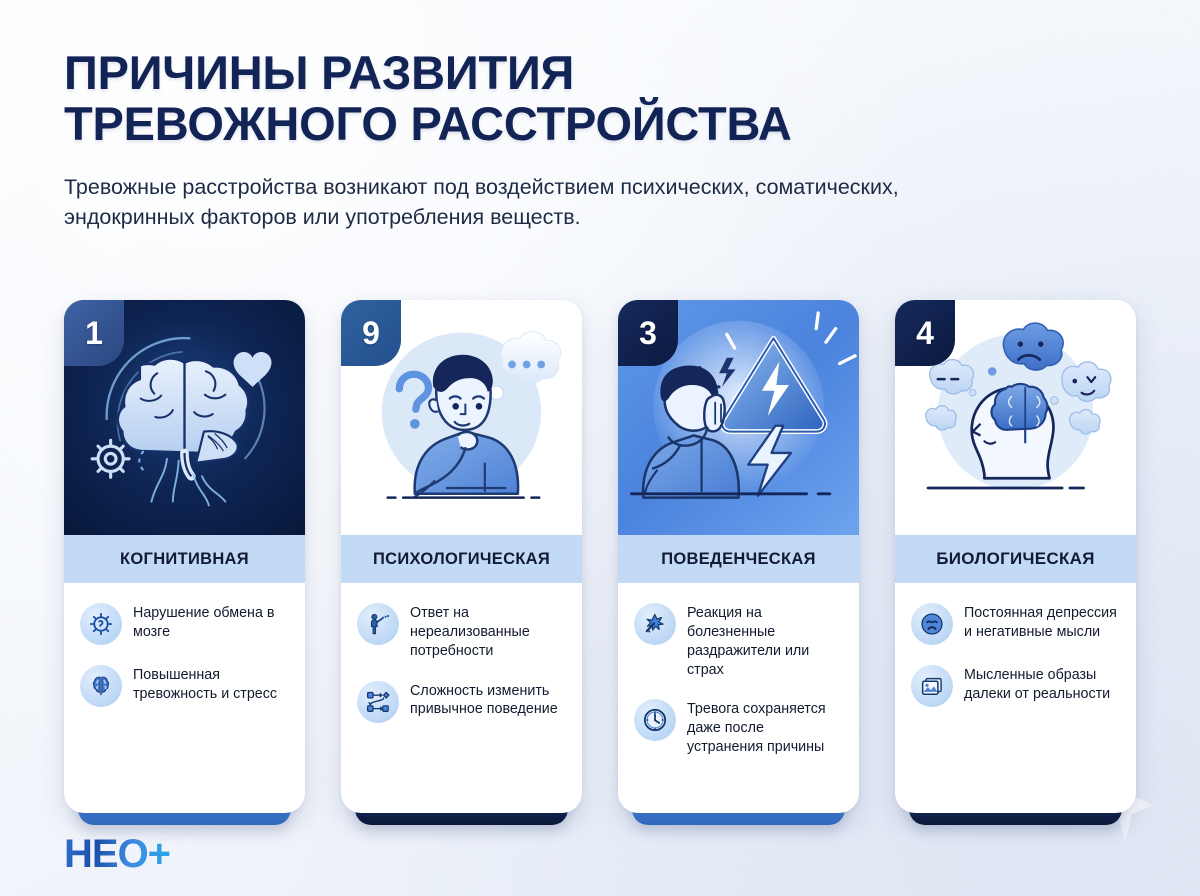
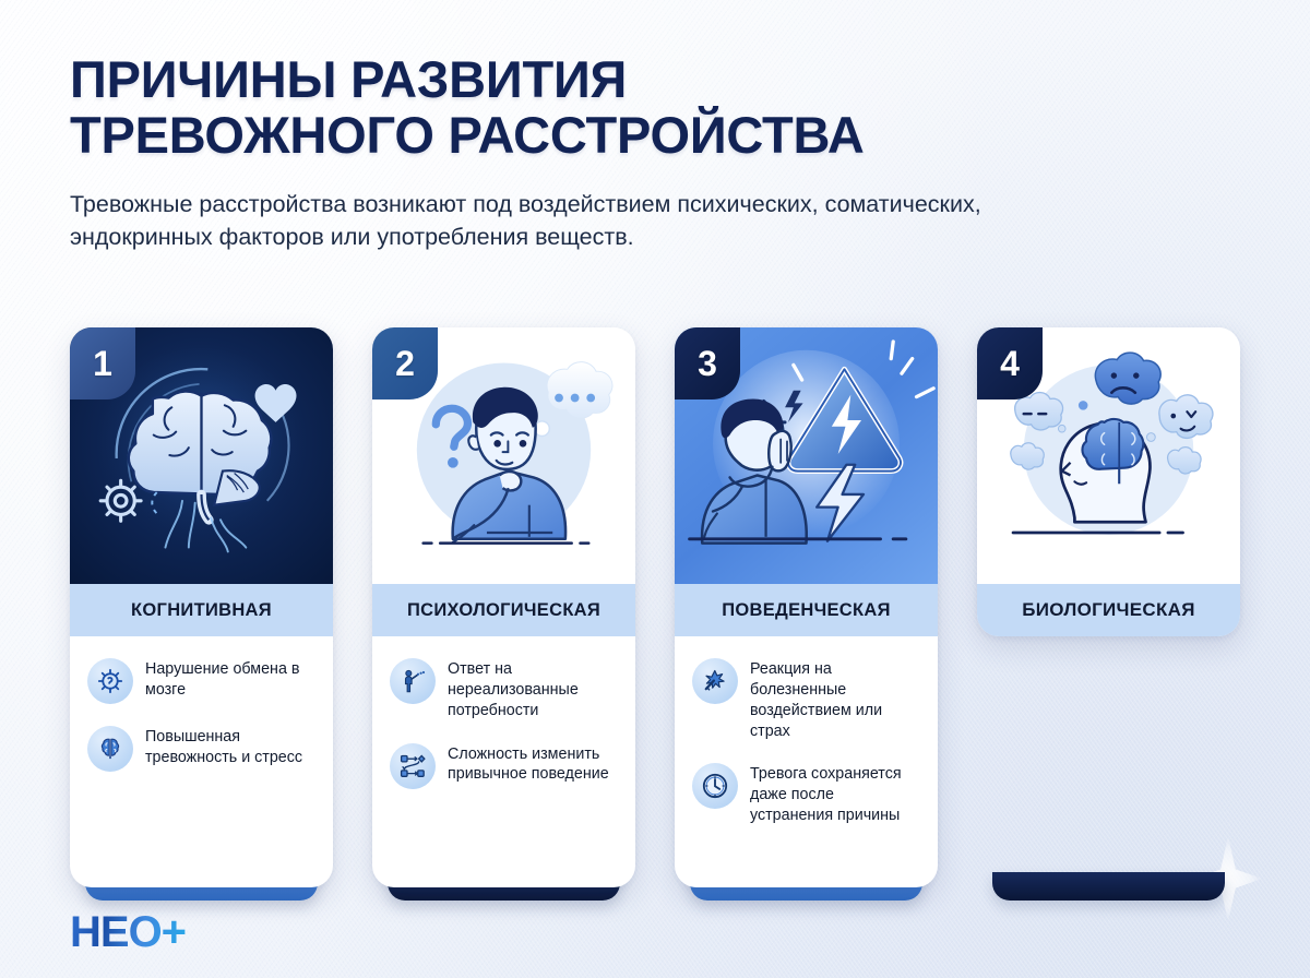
  ПРИЧИНЫ РАЗВИТИЯ
  ТРЕВОЖНОГО РАССТРОЙСТВА
  Тревожные расстройства возникают под воздействием психических, соматических, эндокринных факторов или употребления веществ.
  1
  КОГНИТИВНАЯ
  Нарушение обмена в мозге
  Повышенная тревожность и стресс
- 9
+ 2
  ПСИХОЛОГИЧЕСКАЯ
  Ответ на нереализованные потребности
  Сложность изменить привычное поведение
  3
  ПОВЕДЕНЧЕСКАЯ
- Реакция на болезненные раздражители или страх
+ Реакция на болезненные воздействием или страх
  Тревога сохраняется даже после устранения причины
  4
  БИОЛОГИЧЕСКАЯ
- Постоянная депрессия и негативные мысли
- Мысленные образы далеки от реальности
  НЕО+
